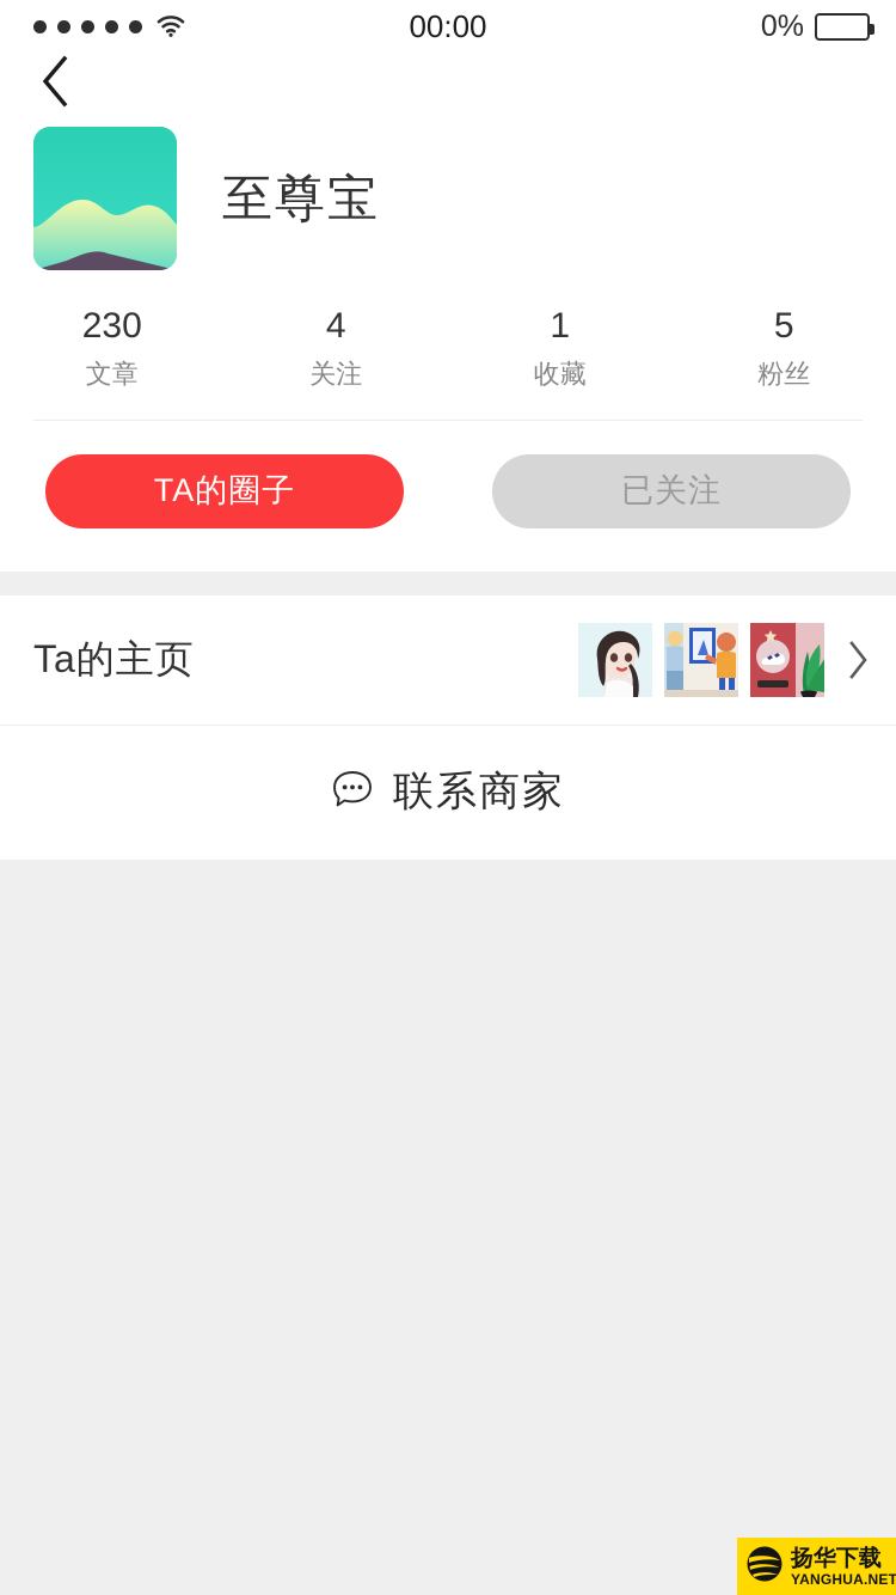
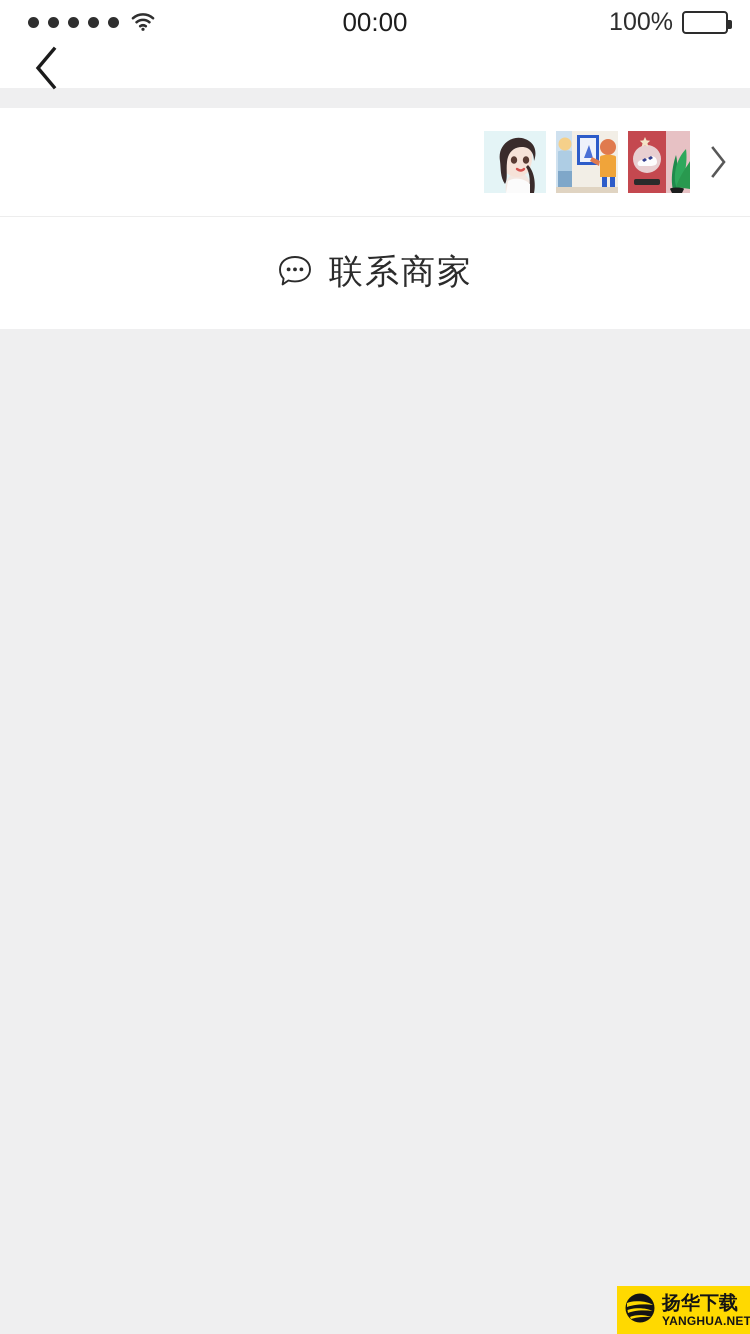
  00:00
- 0%
+ 100%
- 至尊宝
- 230
- 文章
- 4
- 关注
- 1
- 收藏
- 5
- 粉丝
- TA的圈子
- 已关注
- Ta的主页
  联系商家
  扬华下载
  YANGHUA.NET
